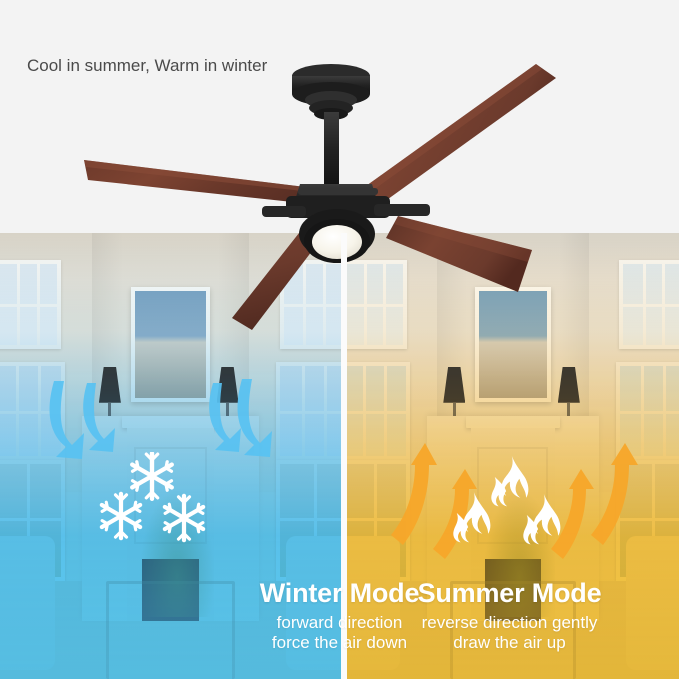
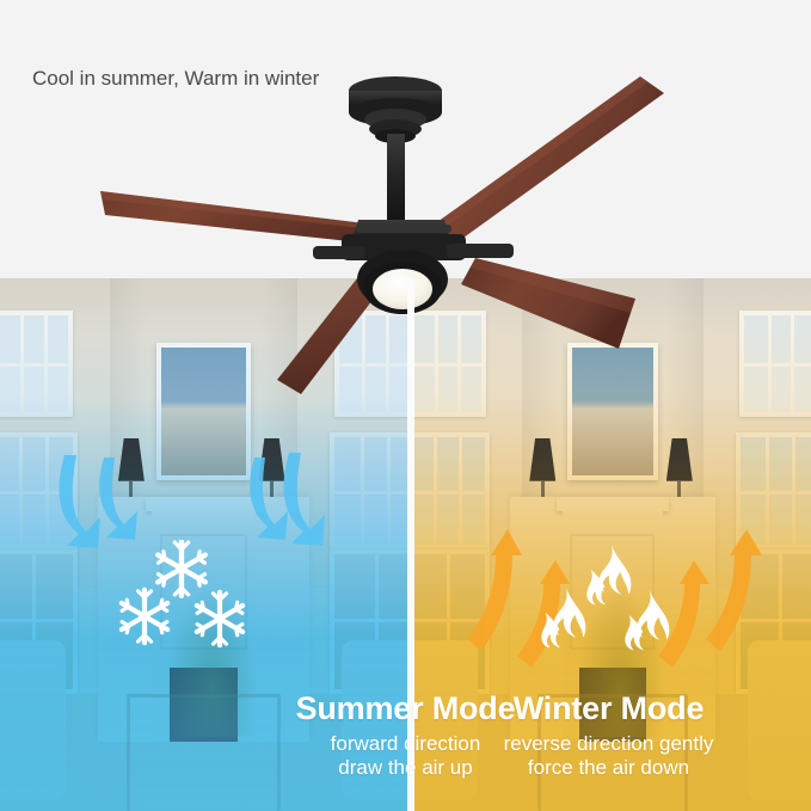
- Winter Mode
+ Summer Mode
  forward direction
- force the air down
+ draw the air up
- Summer Mode
+ Winter Mode
  reverse direction gently
- draw the air up
+ force the air down
  Cool in summer, Warm in winter
